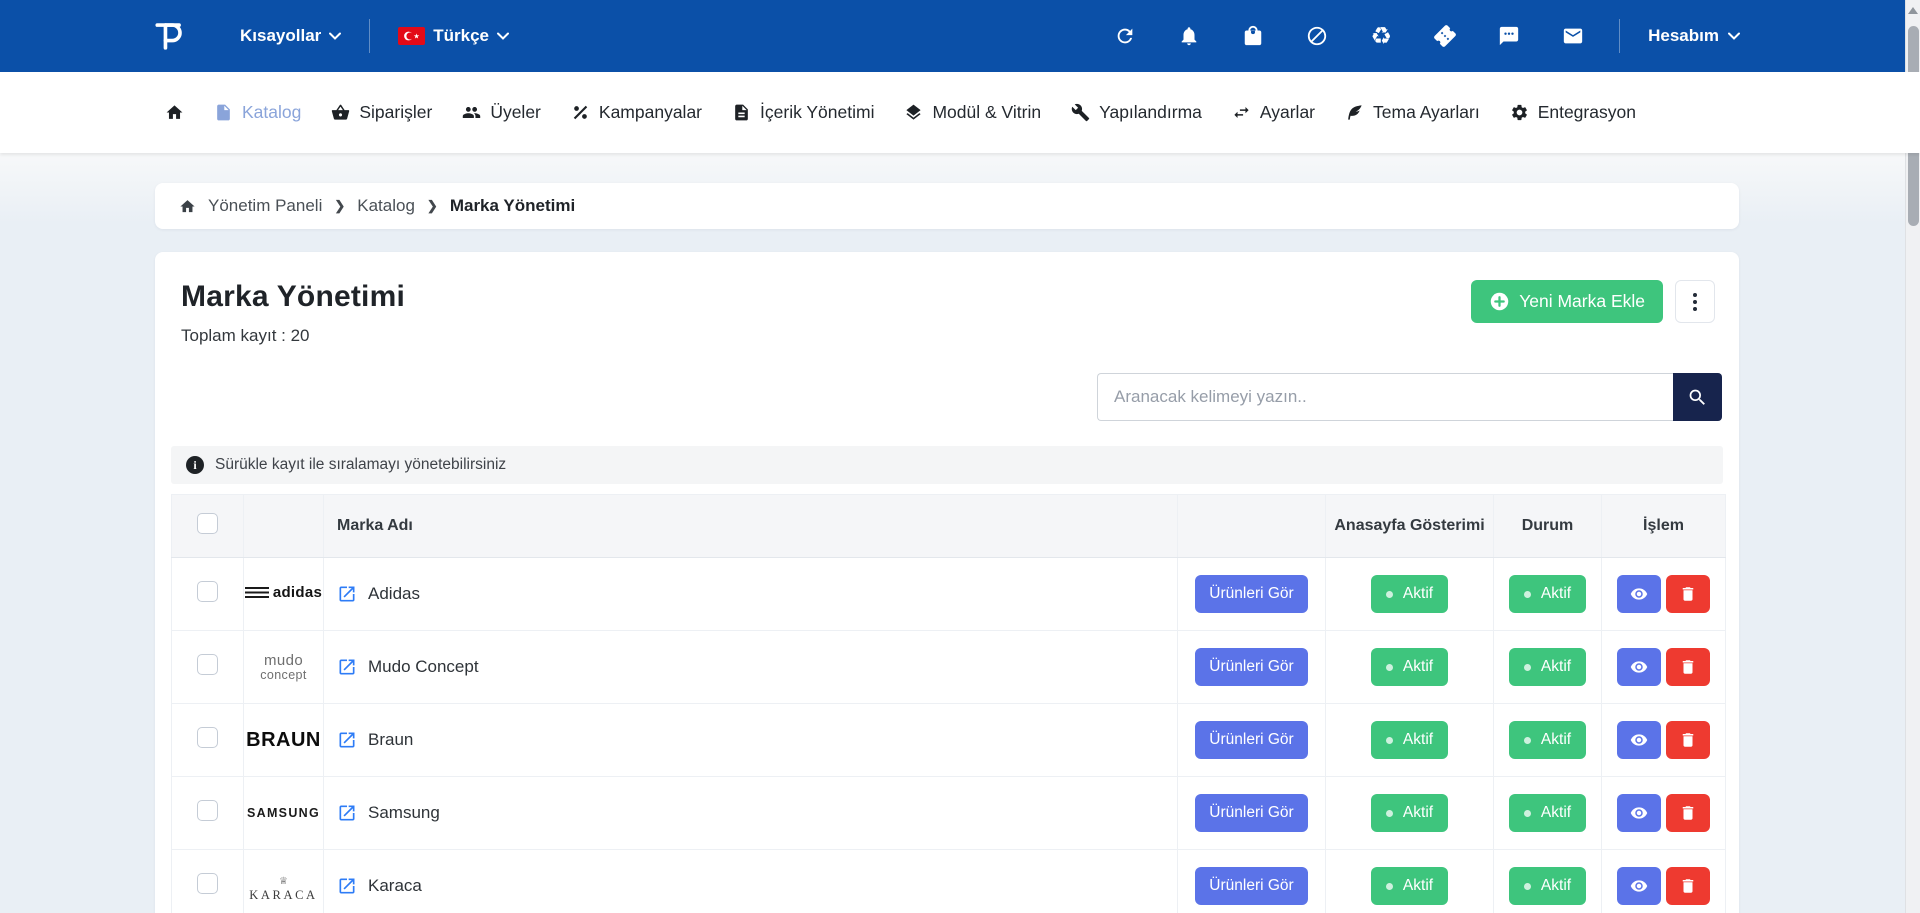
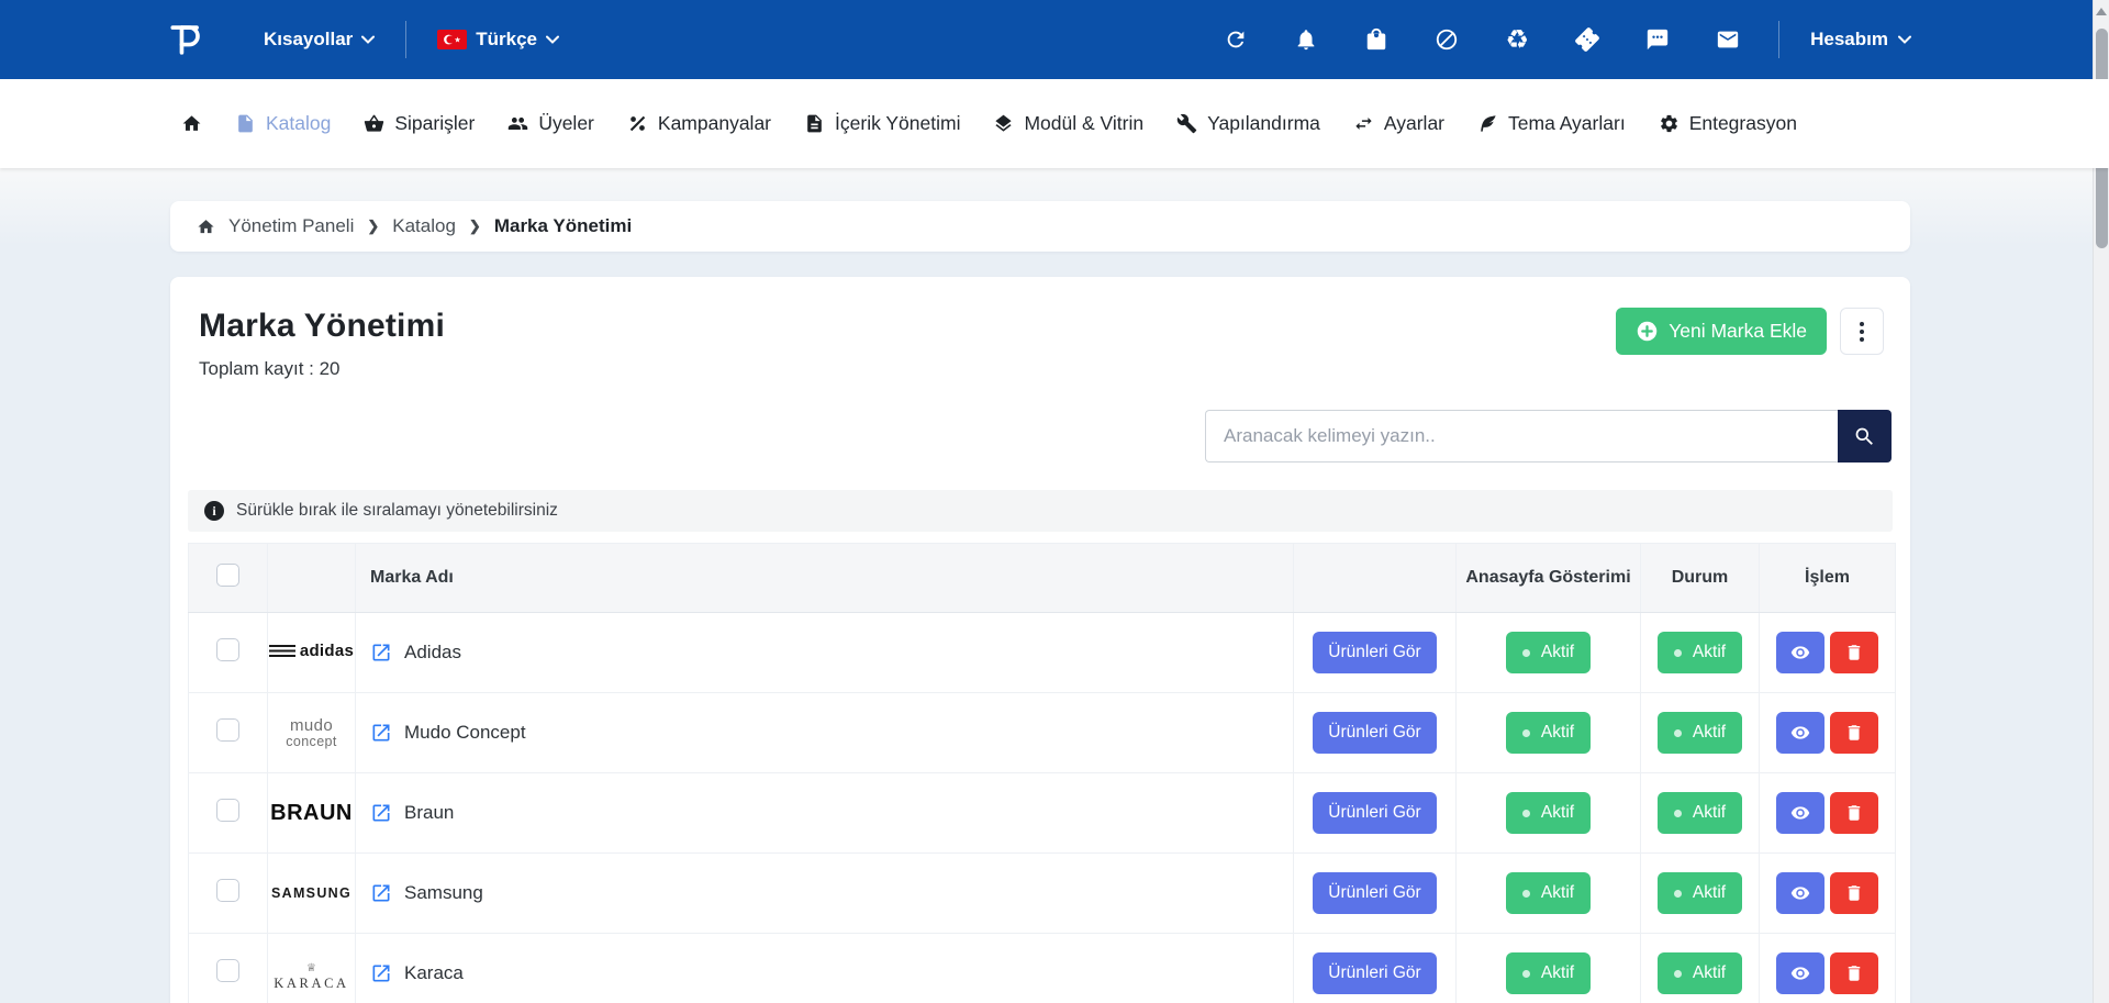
  Kısayollar
  ★
  Türkçe
  ♻
  Hesabım
  Katalog
  Siparişler
  Üyeler
  Kampanyalar
  İçerik Yönetimi
  Modül & Vitrin
  Yapılandırma
  Ayarlar
  Tema Ayarları
  Entegrasyon
  Yönetim Paneli
  ❯
  Katalog
  ❯
  Marka Yönetimi
  Marka Yönetimi
  Toplam kayıt : 20
  Yeni Marka Ekle
  Aranacak kelimeyi yazın..
  i
- Sürükle kayıt ile sıralamayı yönetebilirsiniz
+ Sürükle bırak ile sıralamayı yönetebilirsiniz
  		Marka Adı		Anasayfa Gösterimi	Durum	İşlem
  	adidas	Adidas	Ürünleri Gör	Aktif	Aktif
  	mudoconcept	Mudo Concept	Ürünleri Gör	Aktif	Aktif
  	BRAUN	Braun	Ürünleri Gör	Aktif	Aktif
  	SAMSUNG	Samsung	Ürünleri Gör	Aktif	Aktif
  	♕KARACA	Karaca	Ürünleri Gör	Aktif	Aktif
